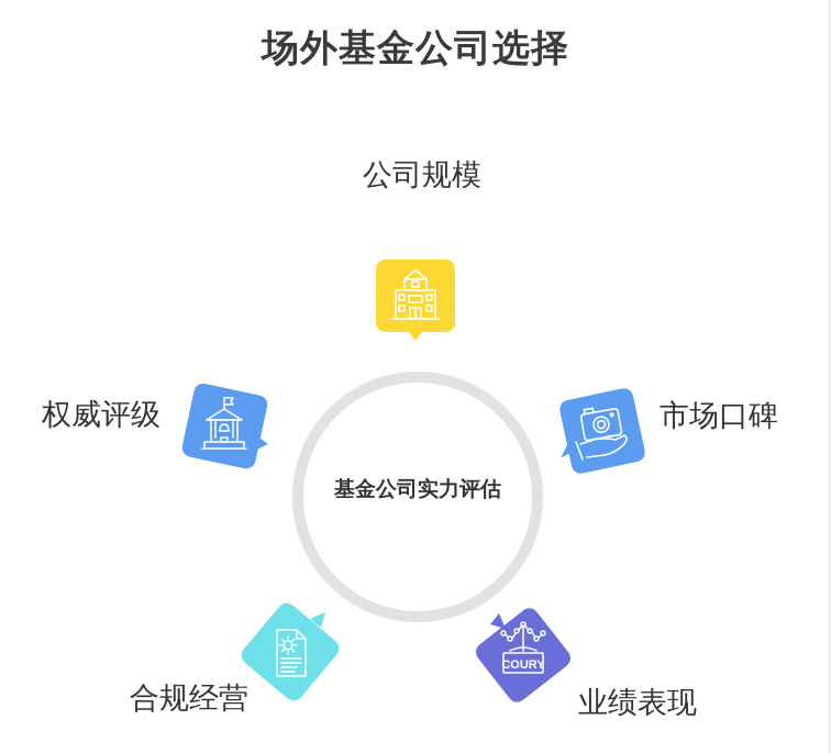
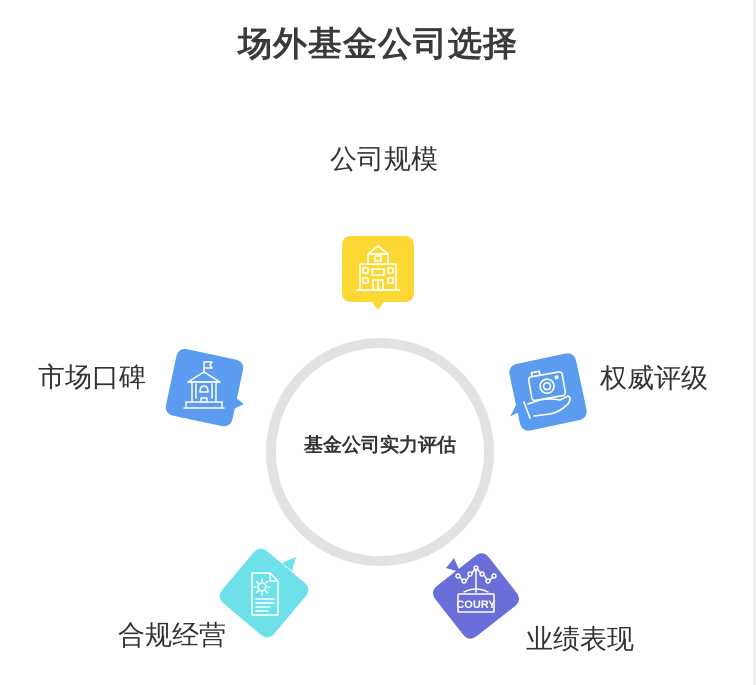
  场外基金公司选择
  基金公司实力评估
  公司规模
- 市场口碑
+ 权威评级
  业绩表现
  COURY
  合规经营
- 权威评级
+ 市场口碑
